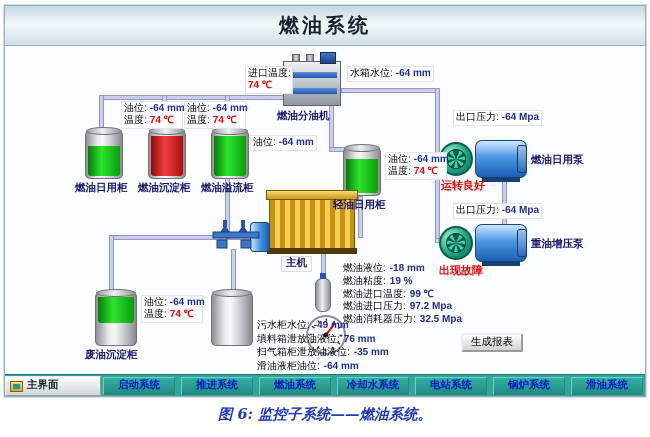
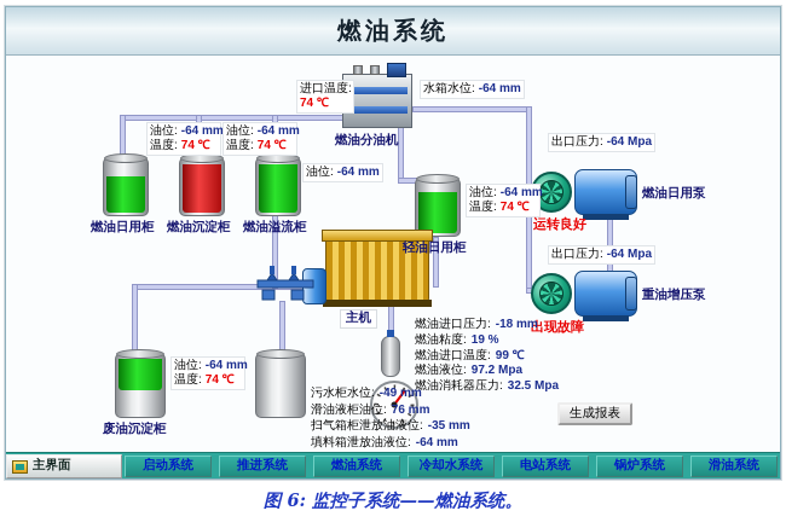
  燃油系统
  燃油分油机
  进口温度:
  74 ℃
  水箱水位: -64 mm
  油位: -64 mm
  温度: 74 ℃
  油位: -64 mm
  温度: 74 ℃
  油位: -64 mm
  燃油日用柜
  燃油沉淀柜
  燃油溢流柜
  轻油日用柜
  油位: -64 mm
  温度: 74 ℃
  出口压力: -64 Mpa
  燃油日用泵
  运转良好
  出口压力: -64 Mpa
  重油增压泵
  出现故障
  主机
- 燃油液位: -18 mm
+ 燃油进口压力: -18 mm
  燃油粘度: 19 %
  燃油进口温度: 99 ℃
- 燃油进口压力: 97.2 Mpa
+ 燃油液位: 97.2 Mpa
  燃油消耗器压力: 32.5 Mpa
  废油沉淀柜
  油位: -64 mm
  温度: 74 ℃
  污水柜水位: -49 mm
- 填料箱泄放油液位: 76 mm
+ 滑油液柜油位: 76 mm
  扫气箱柜泄放油液位: -35 mm
- 滑油液柜油位: -64 mm
+ 填料箱泄放油液位: -64 mm
  生成报表
  主界面
  启动系统
  推进系统
  燃油系统
  冷却水系统
  电站系统
  锅炉系统
  滑油系统
  图 6: 监控子系统——燃油系统。
